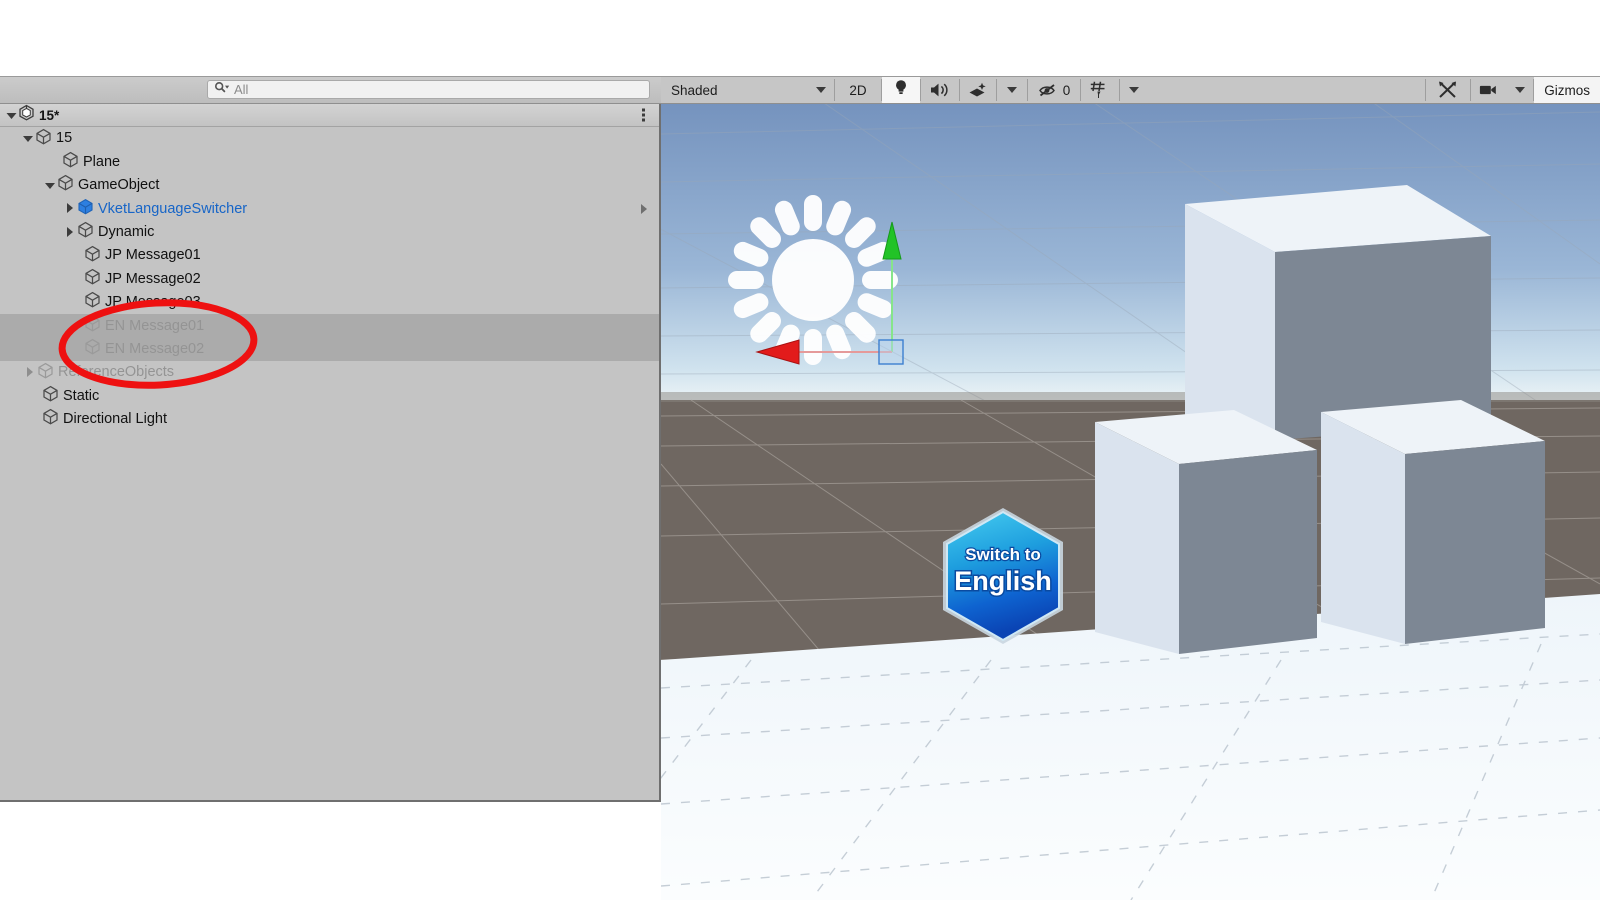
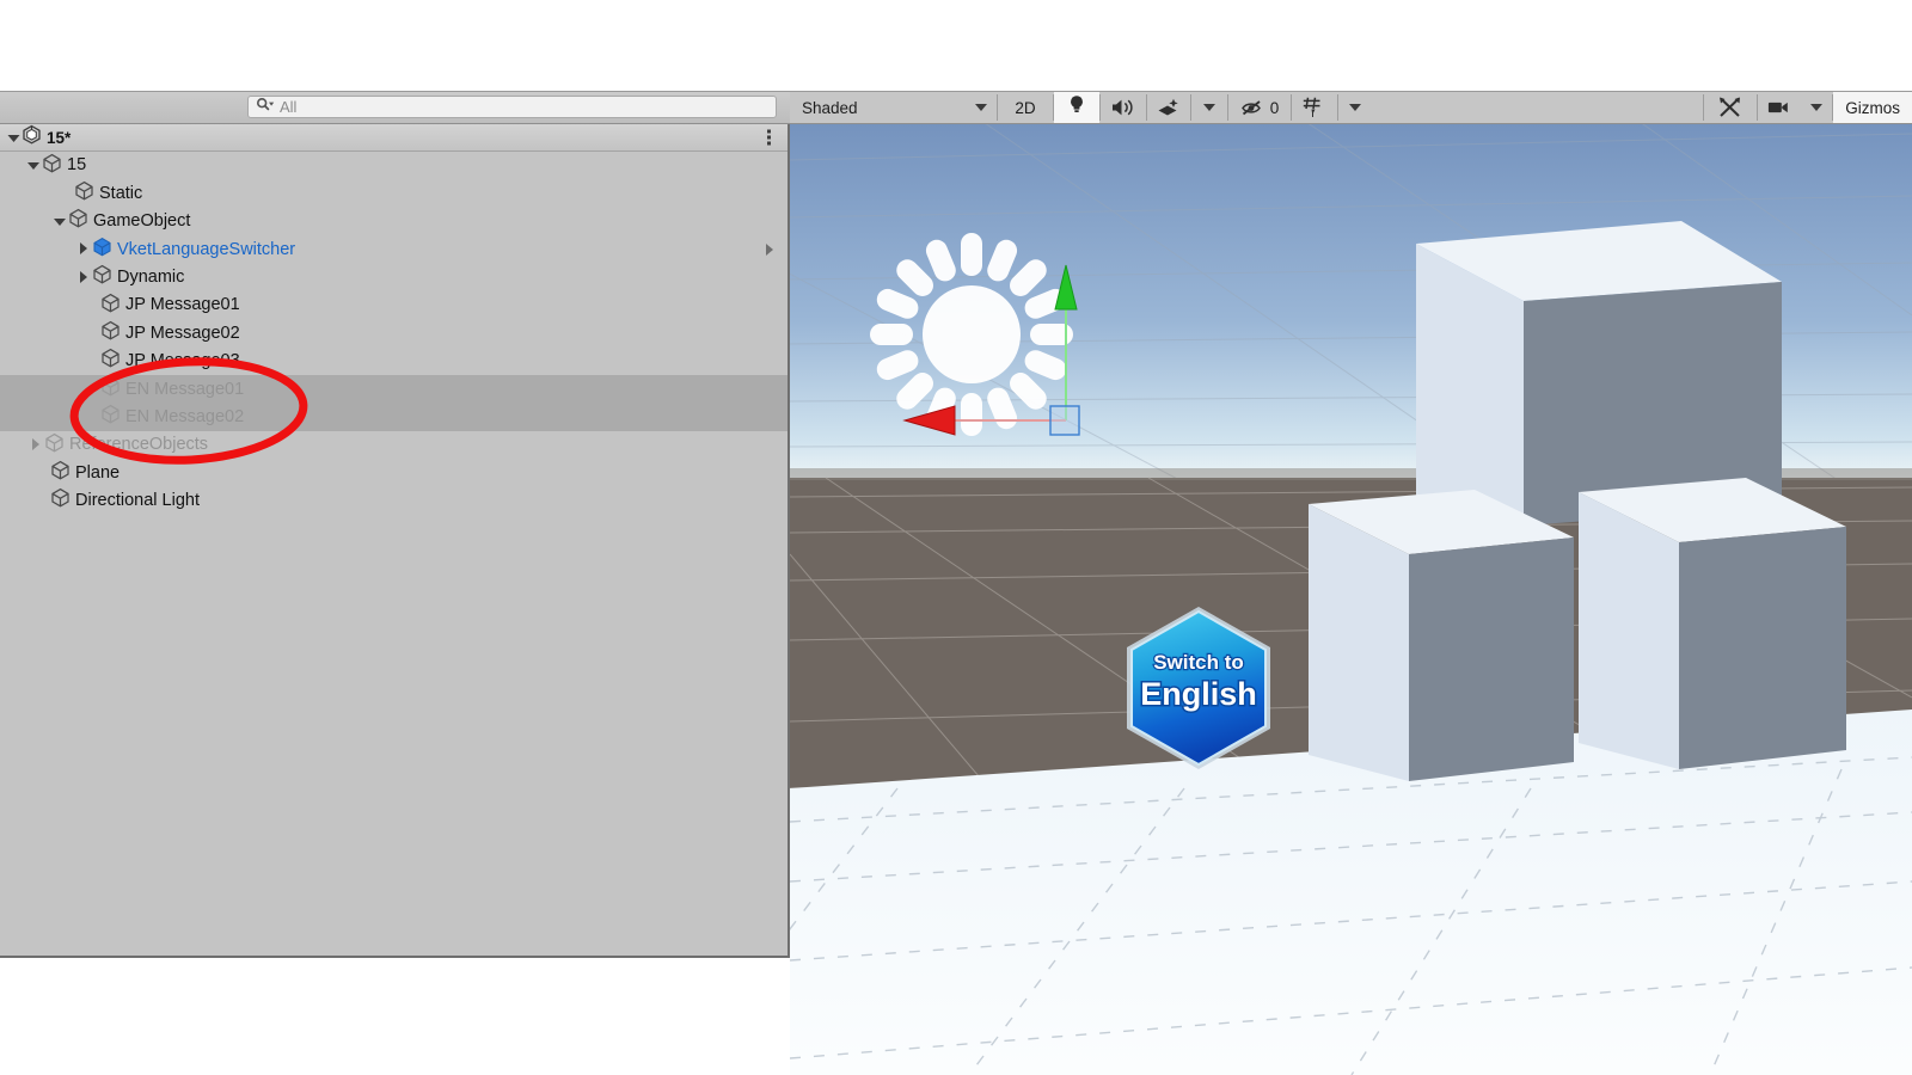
  All
  Shaded
  2D
  0
  Gizmos
  15*
  15
- Plane
+ Static
  GameObject
  VketLanguageSwitcher
  Dynamic
  JP Message01
  JP Message02
  RerenceObjects
- Static
+ Plane
  Directional Light
  Switch to
  English
